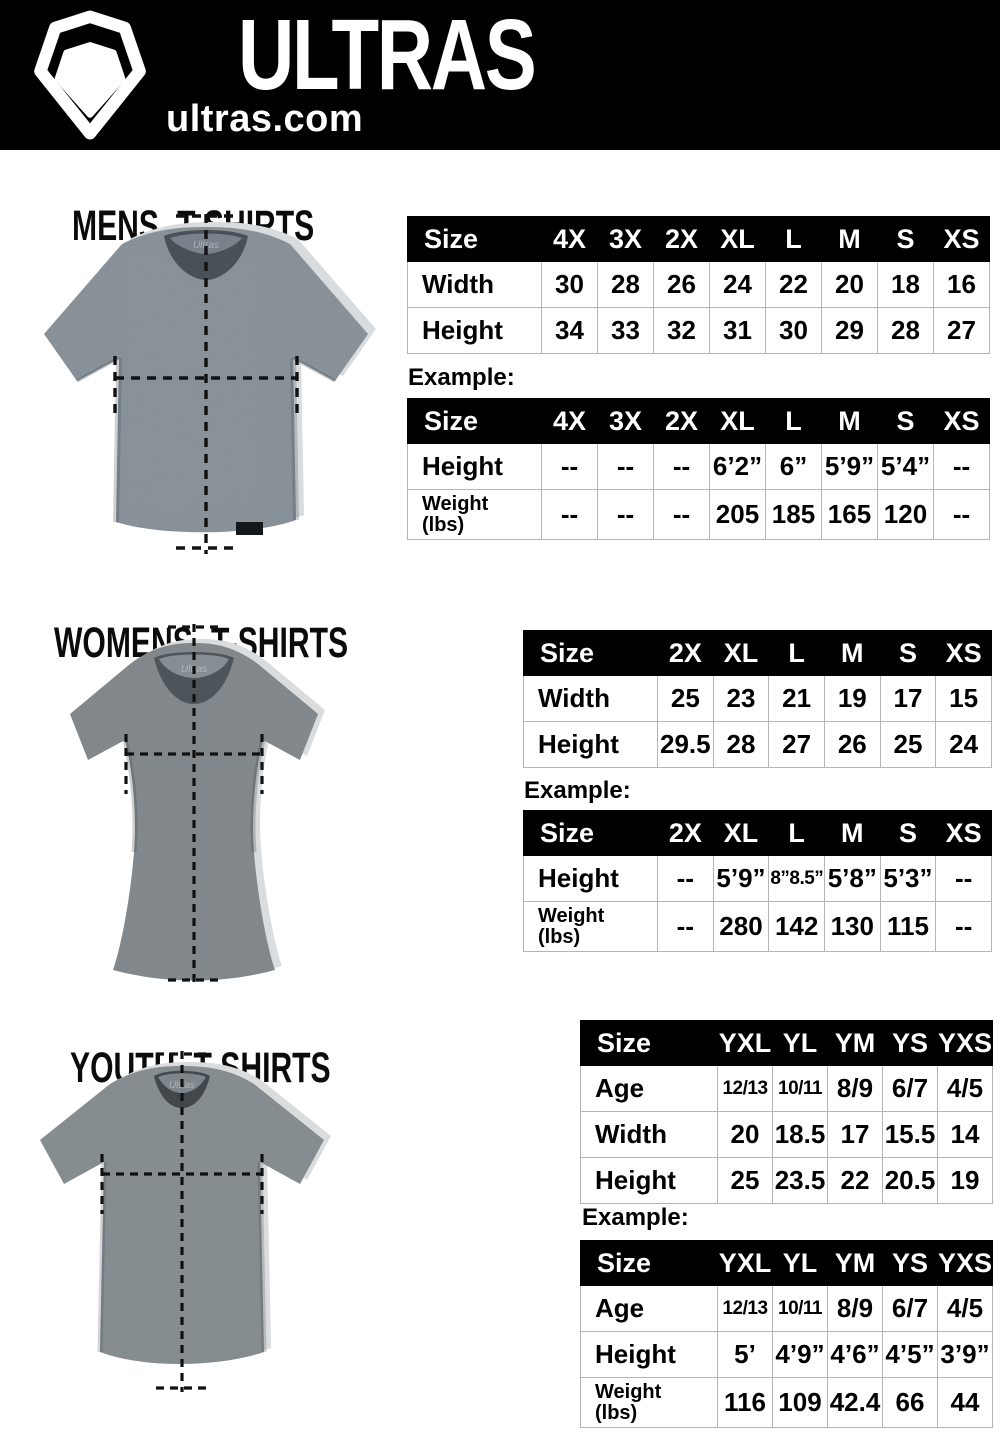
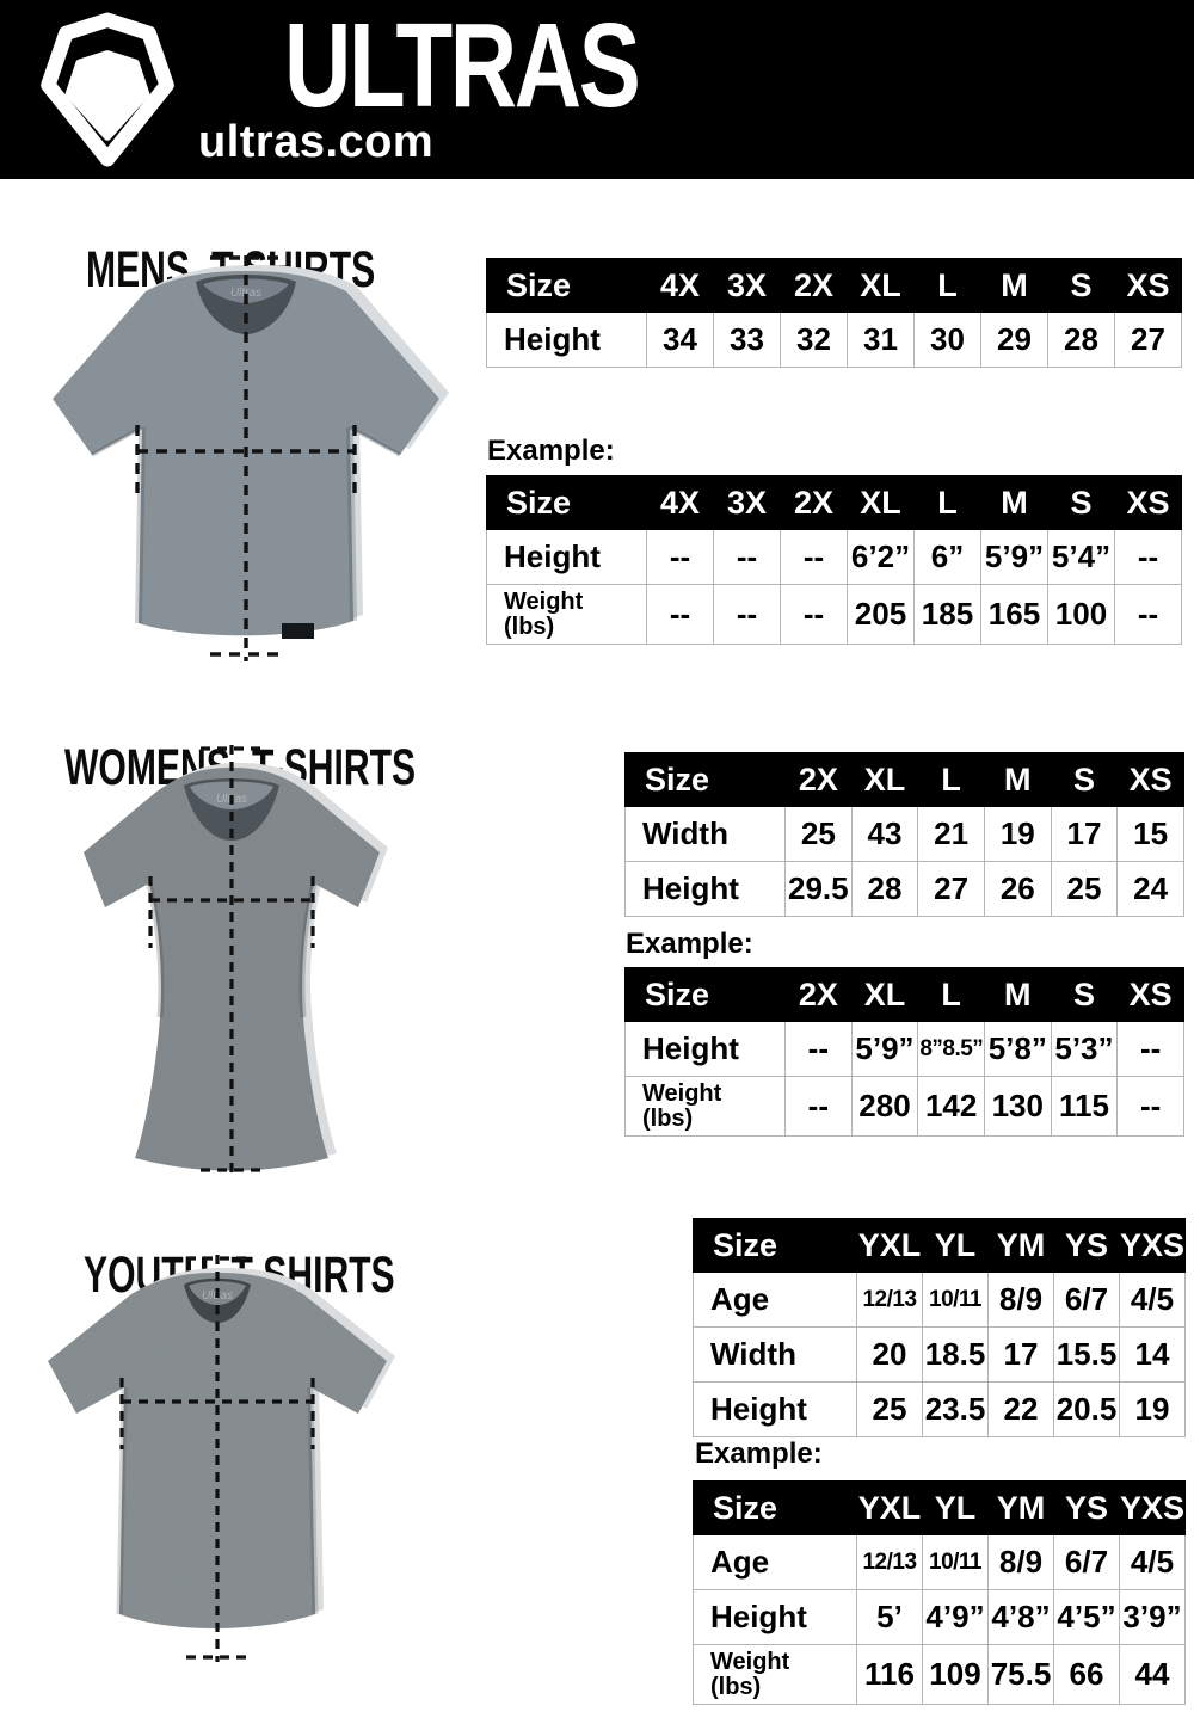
  ULTRAS
  ultras.com
  Ultras
  Size	4X	3X	2X	XL	L	M	S	XS
- Width	30	28	26	24	22	20	18	16
  Height	34	33	32	31	30	29	28	27
  Example:
  Size	4X	3X	2X	XL	L	M	S	XS
  Height	--	--	--	6’2”	6”	5’9”	5’4”	--
- Weight(lbs)	--	--	--	205	185	165	120	--
+ Weight(lbs)	--	--	--	205	185	165	100	--
  WOMEN-SHIRTS
  Ultas
  Size	2X	XL	L	M	S	XS
- Width	25	23	21	19	17	15
+ Width	25	43	21	19	17	15
  Height	29.5	28	27	26	25	24
  Example:
  Size	2X	XL	L	M	S	XS
  Height	--	5’9”	8”8.5”	5’8”	5’3”	--
  Weight(lbs)	--	280	142	130	115	--
  Ultas
  Size	YXL	YL	YM	YS	YXS
  Age	12/13	10/11	8/9	6/7	4/5
  Width	20	18.5	17	15.5	14
  Height	25	23.5	22	20.5	19
  Example:
  Size	YXL	YL	YM	YS	YXS
  Age	12/13	10/11	8/9	6/7	4/5
- Height	5’	4’9”	4’6”	4’5”	3’9”
+ Height	5’	4’9”	4’8”	4’5”	3’9”
- Weight(lbs)	116	109	42.4	66	44
+ Weight(lbs)	116	109	75.5	66	44
